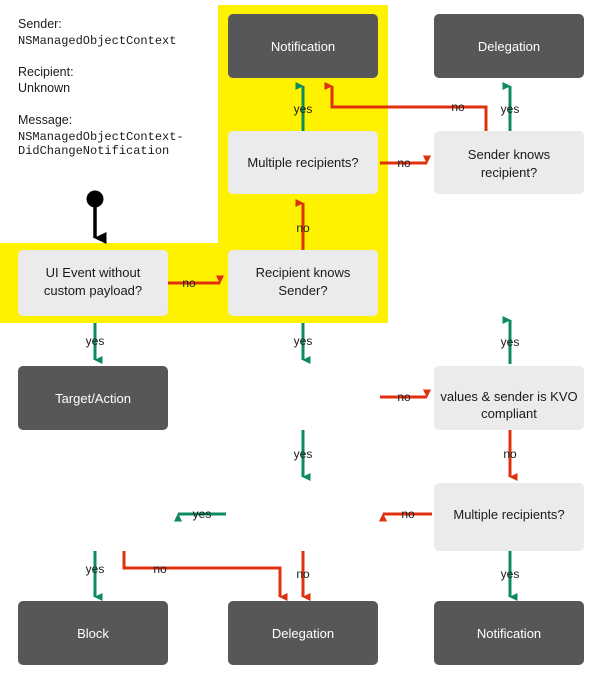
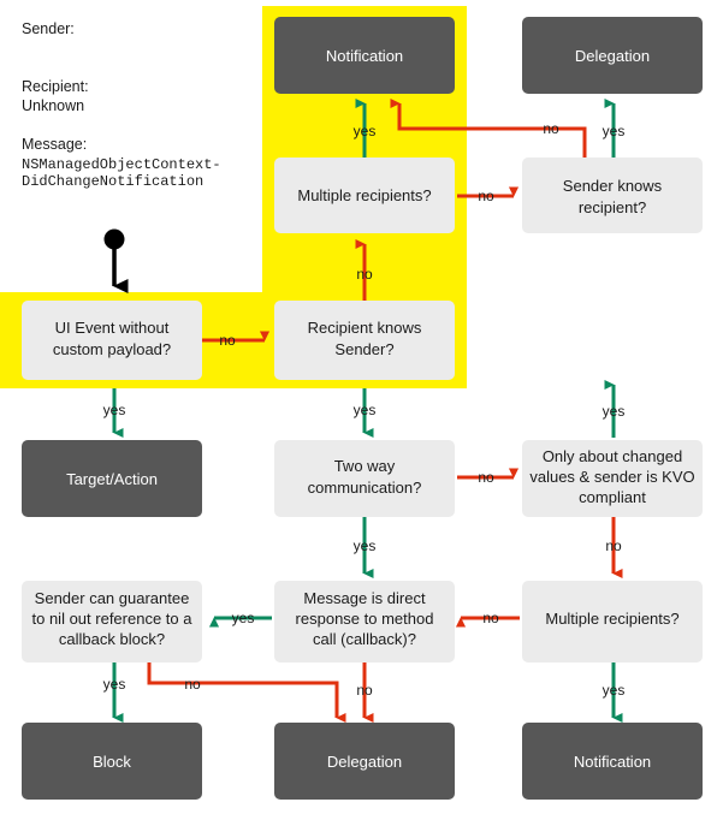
  Sender:
- NSManagedObjectContext
  Recipient:
  Unknown
  Message:
  NSManagedObjectContext-
  DidChangeNotification
  no
  yes
  no
  yes
  yes
  no
  yes
  no
  no
  yes
  yes
  no
  no
  yes
  yes
  no
  yes
  no
  Notification
  Delegation
  Multiple recipients?
  Sender knows
  recipient?
  UI Event without
  custom payload?
  Recipient knows
  Sender?
  Target/Action
+ Two way
+ communication?
+ Only about changed
  values & sender is KVO
  compliant
+ Sender can guarantee
+ to nil out reference to a
+ callback block?
+ Message is direct
+ response to method
+ call (callback)?
  Multiple recipients?
  Block
  Delegation
  Notification
